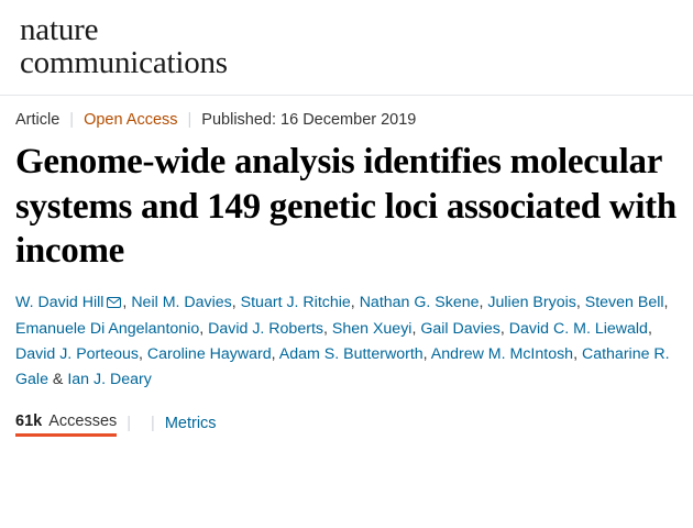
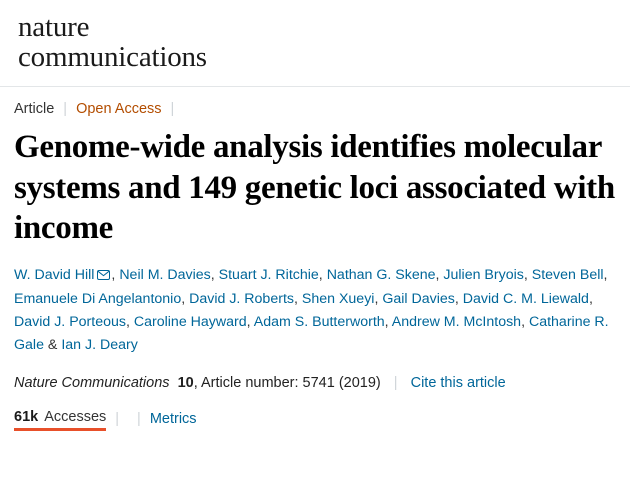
  nature
  communications
  Article
  |
  Open Access
  |
- Published: 16 December 2019
  Genome-wide analysis identifies molecular systems and 149 genetic loci associated with income
  W. David Hill , Neil M. Davies, Stuart J. Ritchie, Nathan G. Skene, Julien Bryois, Steven Bell, Emanuele Di Angelantonio, David J. Roberts, Shen Xueyi, Gail Davies, David C. M. Liewald, David J. Porteous, Caroline Hayward, Adam S. Butterworth, Andrew M. McIntosh, Catharine R. Gale & Ian J. Deary
+ Nature Communications 10, Article number: 5741 (2019) | Cite this article
  61k
  Accesses
  |
  |
  Metrics
